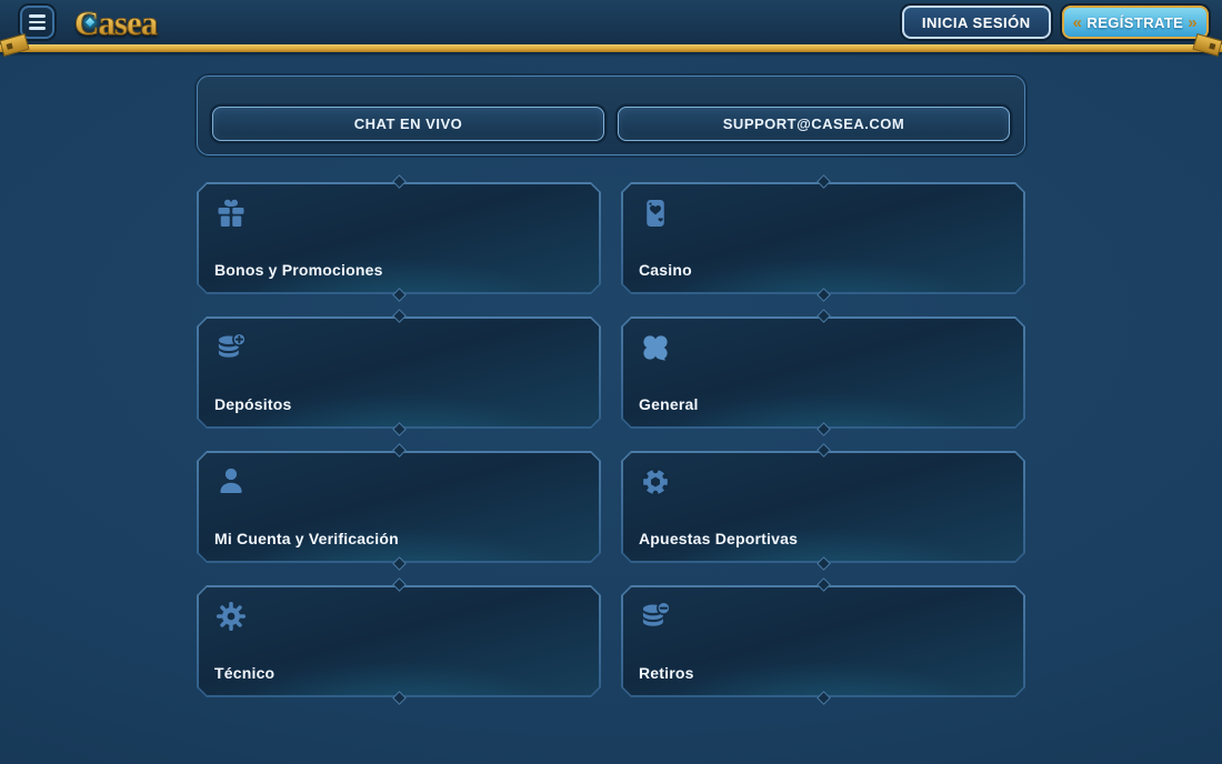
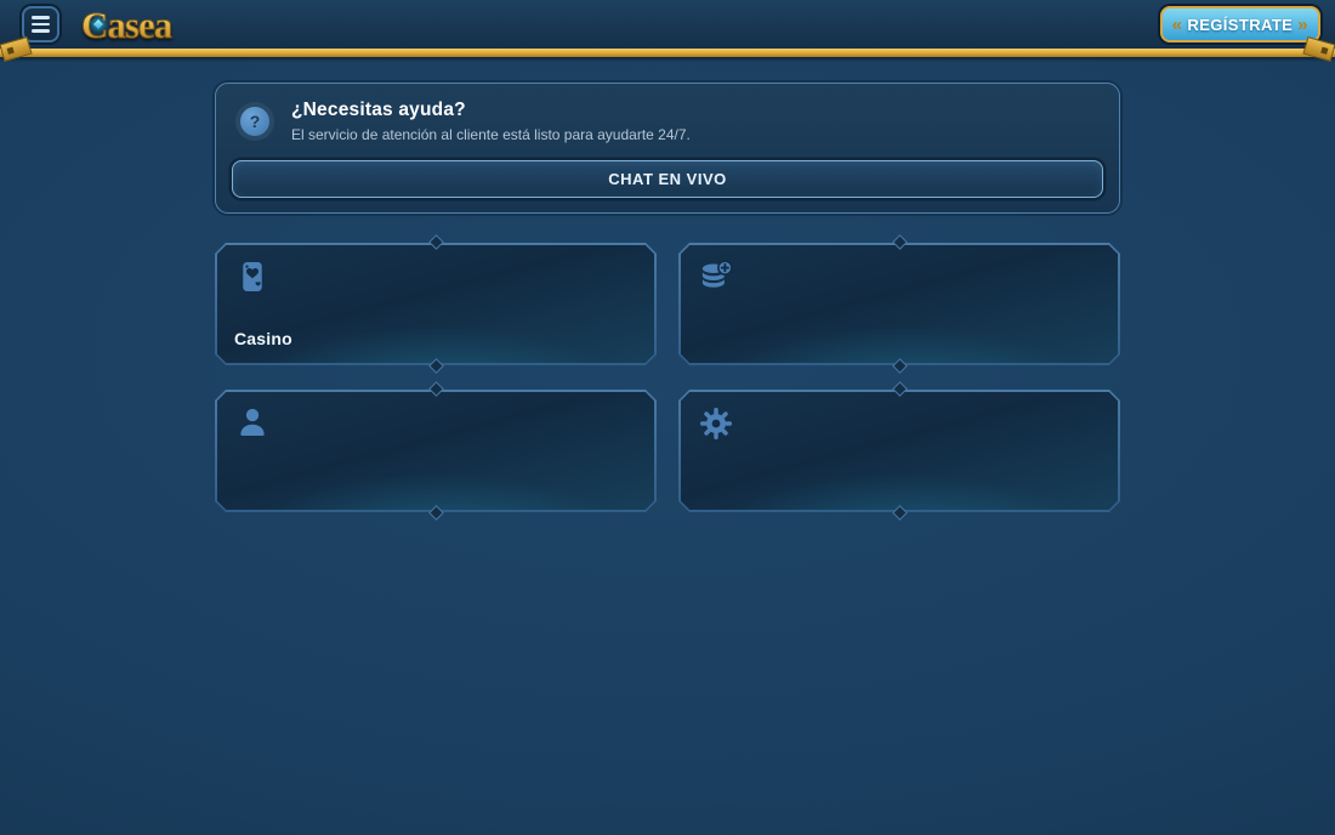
  asea
- INICIA SESIÓN
  «
  REGÍSTRATE
  »
+ ?
+ ¿Necesitas ayuda?
+ El servicio de atención al cliente está listo para ayudarte 24/7.
  CHAT EN VIVO
- SUPPORT@CASEA.COM
- Bonos y Promociones
  Casino
- Depósitos
- General
- Mi Cuenta y Verificación
- Apuestas Deportivas
- Técnico
- Retiros
